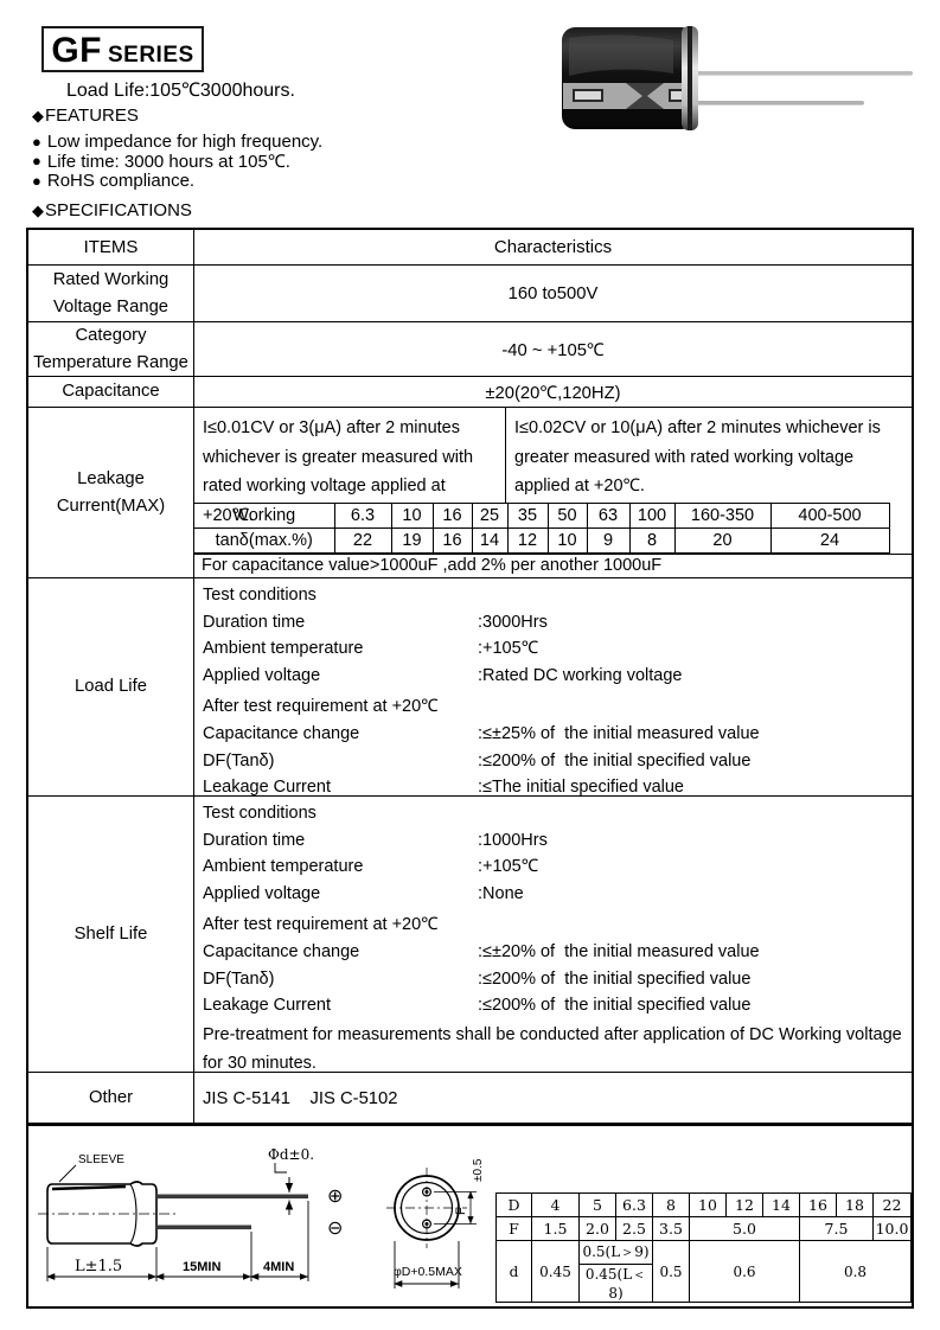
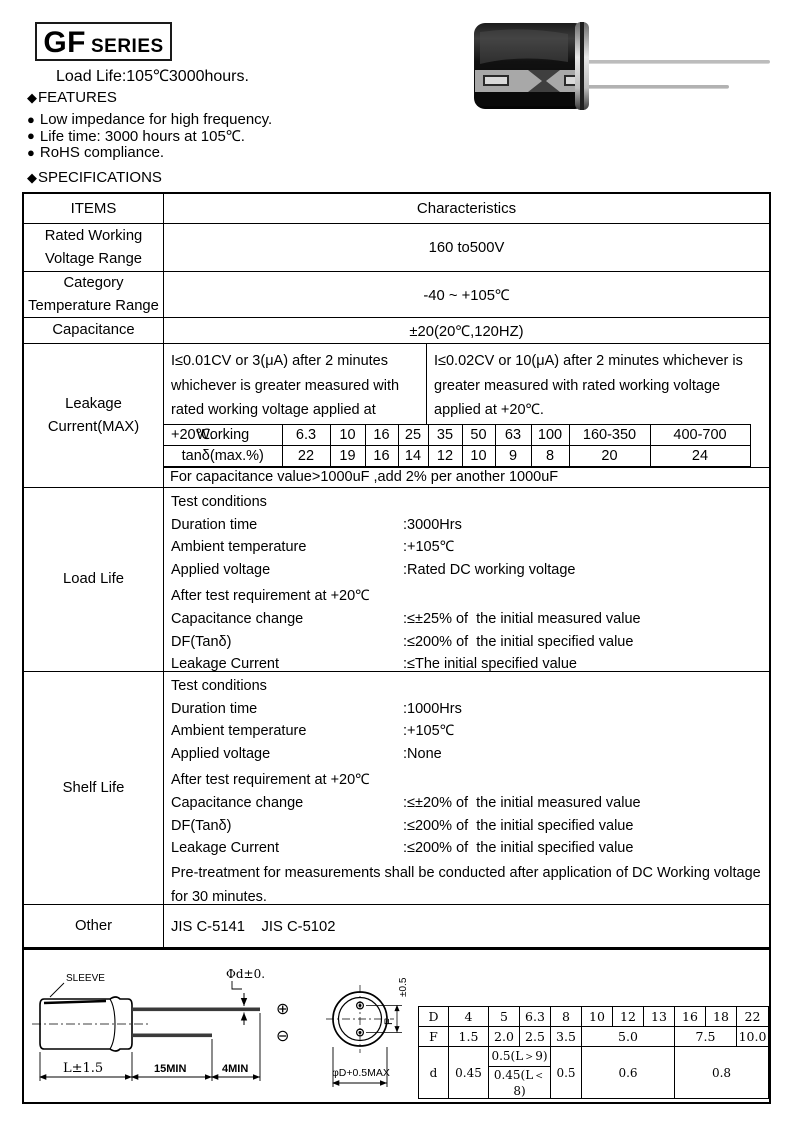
  GF
  SERIES
  Load Life:105℃3000hours.
  ◆
  FEATURES
  ●
  Low impedance for high frequency.
  ●
  Life time: 3000 hours at 105℃.
  ●
  RoHS compliance.
  ◆
  SPECIFICATIONS
  ITEMS
  Characteristics
  Rated Working Voltage Range
  160 to500V
  Category Temperature Range
  -40 ~ +105℃
  Capacitance
  ±20(20℃,120HZ)
  Leakage Current(MAX)
  I≤0.01CV or 3(μA) after 2 minutes whichever is greater measured with rated working voltage applied at +20℃.
  I≤0.02CV or 10(μA) after 2 minutes whichever is greater measured with rated working voltage applied at +20℃.
- Working	6.3	10	16	25	35	50	63	100	160-350	400-500
+ Working	6.3	10	16	25	35	50	63	100	160-350	400-700
  tanδ(max.%)	22	19	16	14	12	10	9	8	20	24
  For capacitance value>1000uF ,add 2% per another 1000uF
  Load Life
  Test conditions
  Duration time
  :3000Hrs
  Ambient temperature
  :+105℃
  Applied voltage
  :Rated DC working voltage
  After test requirement at +20℃
  Capacitance change
  :≤±25% of the initial measured value
  DF(Tanδ)
  :≤200% of the initial specified value
  Leakage Current
  :≤The initial specified value
  Shelf Life
  Test conditions
  Duration time
  :1000Hrs
  Ambient temperature
  :+105℃
  Applied voltage
  :None
  After test requirement at +20℃
  Capacitance change
  :≤±20% of the initial measured value
  DF(Tanδ)
  :≤200% of the initial specified value
  Leakage Current
  :≤200% of the initial specified value
  Pre-treatment for measurements shall be conducted after application of DC Working voltage for 30 minutes.
  Other
  JIS C-5141 JIS C-5102
  SLEEVE
  Φd±0.
  ⊕
  ⊖
  L±1.5
  15MIN
  4MIN
  φD+0.5MAX
- D	4	5	6.3	8	10	12	14	16	18	22
+ D	4	5	6.3	8	10	12	13	16	18	22
  F	1.5	2.0	2.5	3.5	5.0	7.5	10.0
  d	0.45	0.5(L＞9)	0.5	0.6	0.8
  0.45(L＜8)
